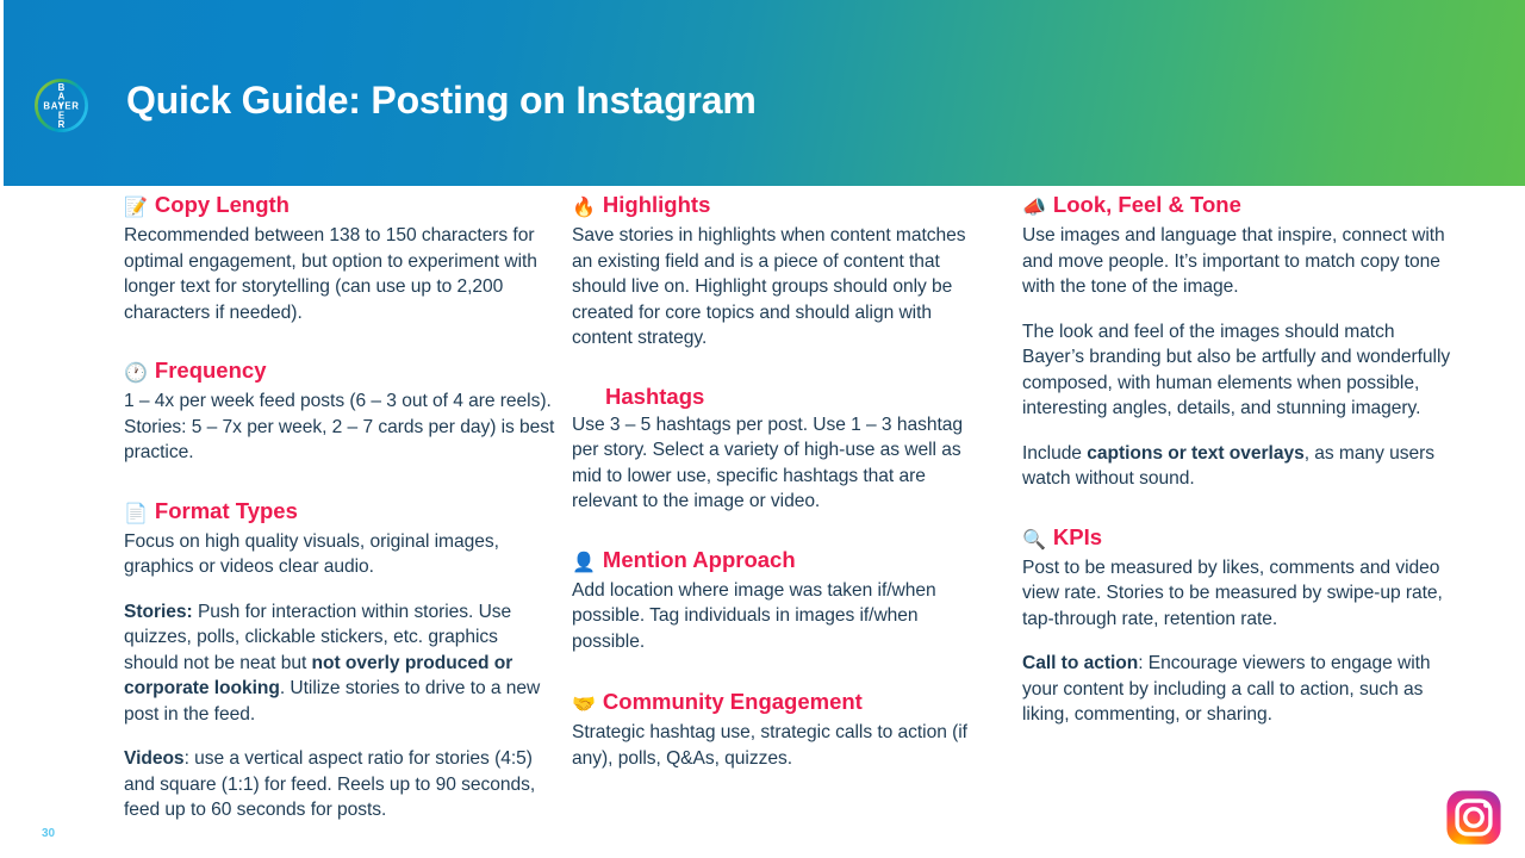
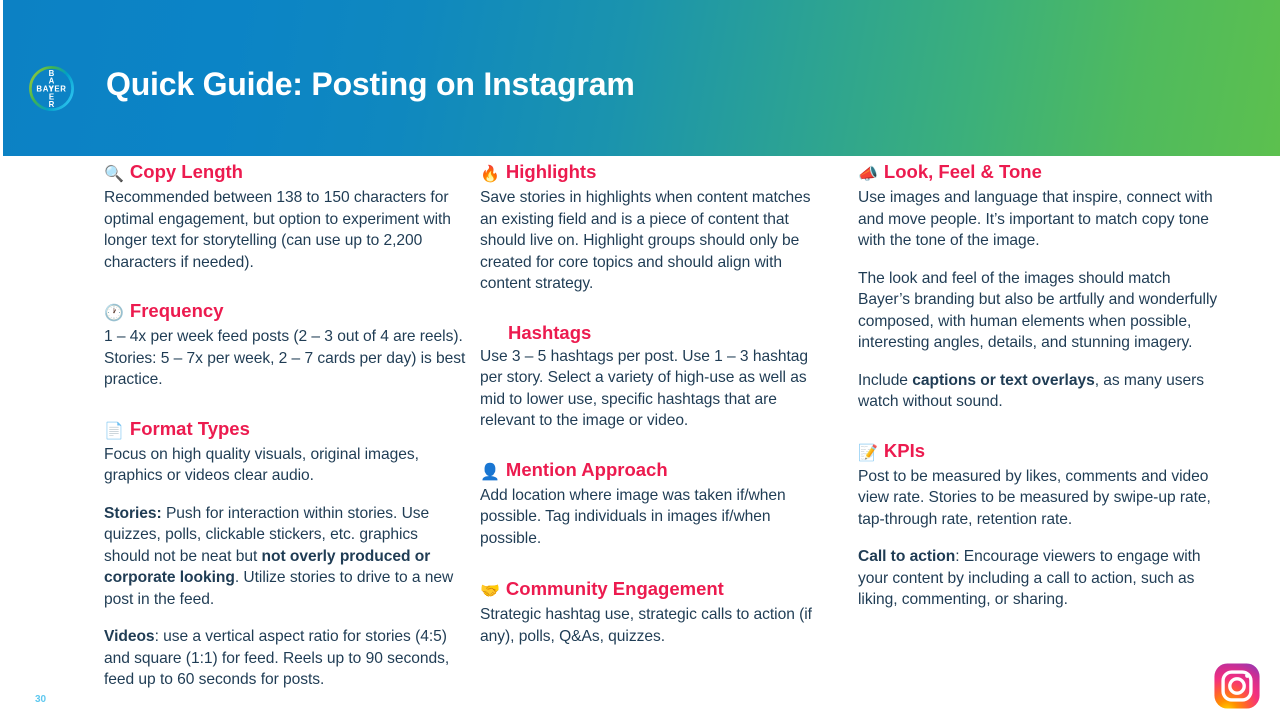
  B
  A
  Y
  E
  R
  BAYER
  Quick Guide: Posting on Instagram
- 📝 Copy Length
+ 🔍 Copy Length
  Recommended between 138 to 150 characters for optimal engagement, but option to experiment with longer text for storytelling (can use up to 2,200 characters if needed).
  🕐 Frequency
- 1 – 4x per week feed posts (6 – 3 out of 4 are reels). Stories: 5 – 7x per week, 2 – 7 cards per day) is best practice.
+ 1 – 4x per week feed posts (2 – 3 out of 4 are reels). Stories: 5 – 7x per week, 2 – 7 cards per day) is best practice.
  📄 Format Types
  Focus on high quality visuals, original images, graphics or videos clear audio.
  Stories: Push for interaction within stories. Use quizzes, polls, clickable stickers, etc. graphics should not be neat but not overly produced or corporate looking. Utilize stories to drive to a new post in the feed.
  Videos: use a vertical aspect ratio for stories (4:5) and square (1:1) for feed. Reels up to 90 seconds, feed up to 60 seconds for posts.
  🔥 Highlights
  Save stories in highlights when content matches an existing field and is a piece of content that should live on. Highlight groups should only be created for core topics and should align with content strategy.
  Hashtags
  Use 3 – 5 hashtags per post. Use 1 – 3 hashtag per story. Select a variety of high-use as well as mid to lower use, specific hashtags that are relevant to the image or video.
  👤 Mention Approach
  Add location where image was taken if/when possible. Tag individuals in images if/when possible.
  🤝 Community Engagement
  Strategic hashtag use, strategic calls to action (if any), polls, Q&As, quizzes.
  📣 Look, Feel & Tone
  Use images and language that inspire, connect with and move people. It’s important to match copy tone with the tone of the image.
  The look and feel of the images should match Bayer’s branding but also be artfully and wonderfully composed, with human elements when possible, interesting angles, details, and stunning imagery.
  Include captions or text overlays, as many users watch without sound.
- 🔍 KPIs
+ 📝 KPIs
  Post to be measured by likes, comments and video view rate. Stories to be measured by swipe-up rate, tap-through rate, retention rate.
  Call to action: Encourage viewers to engage with your content by including a call to action, such as liking, commenting, or sharing.
  30
